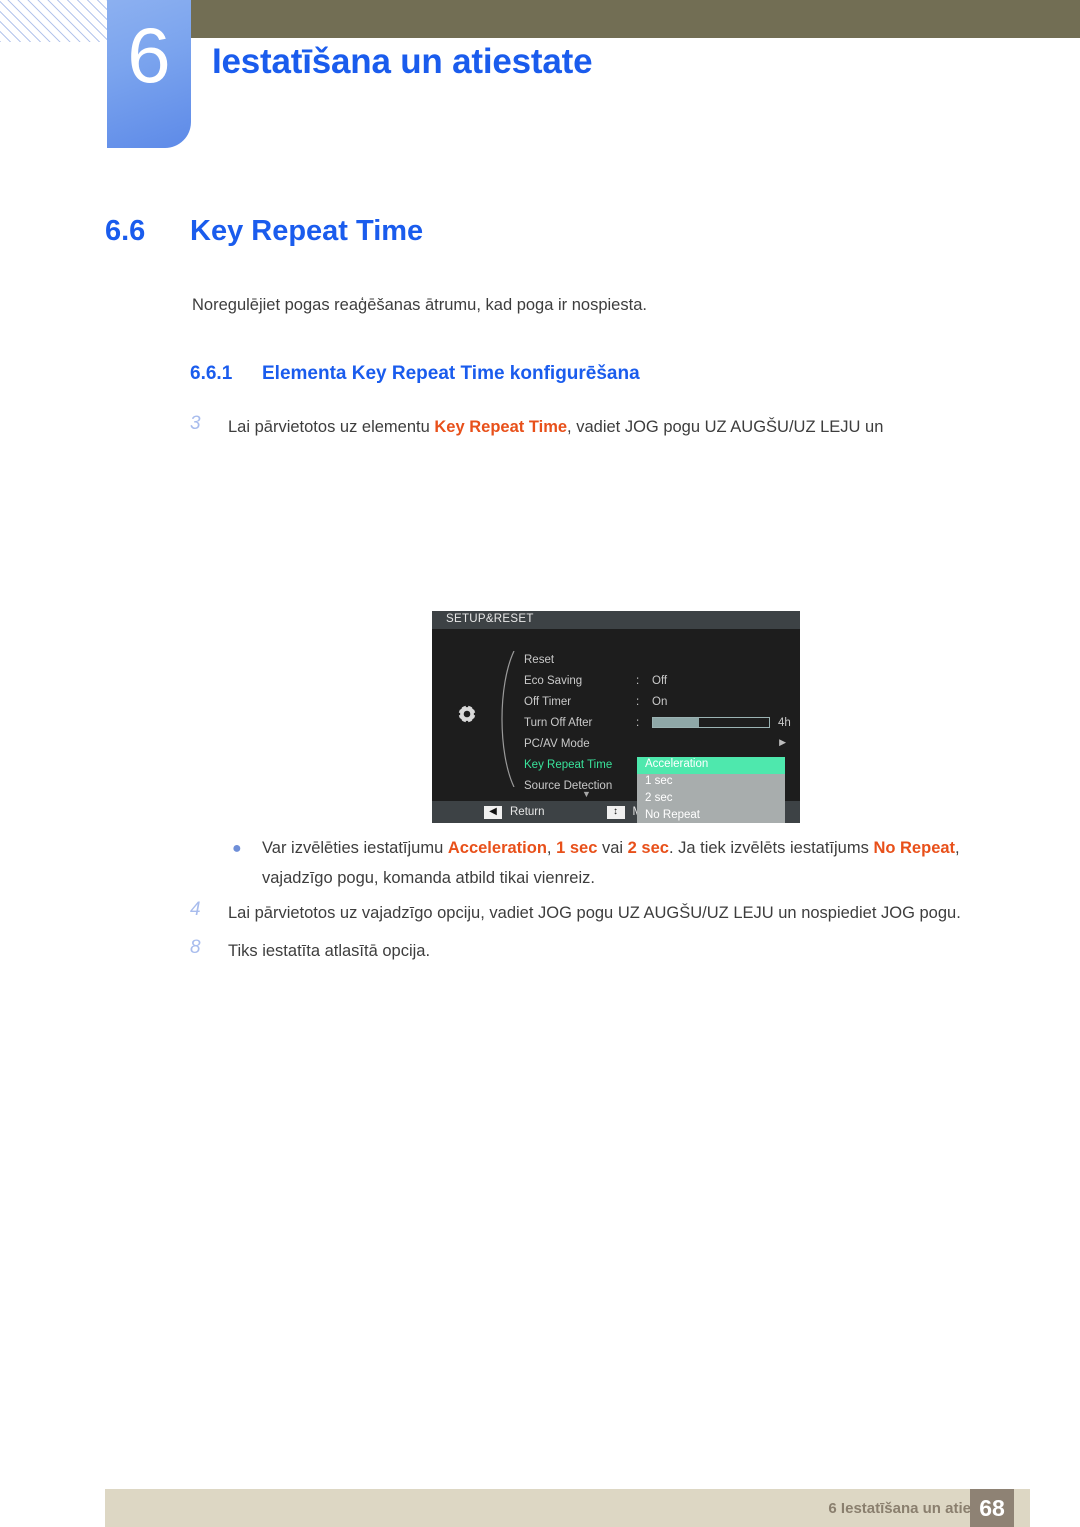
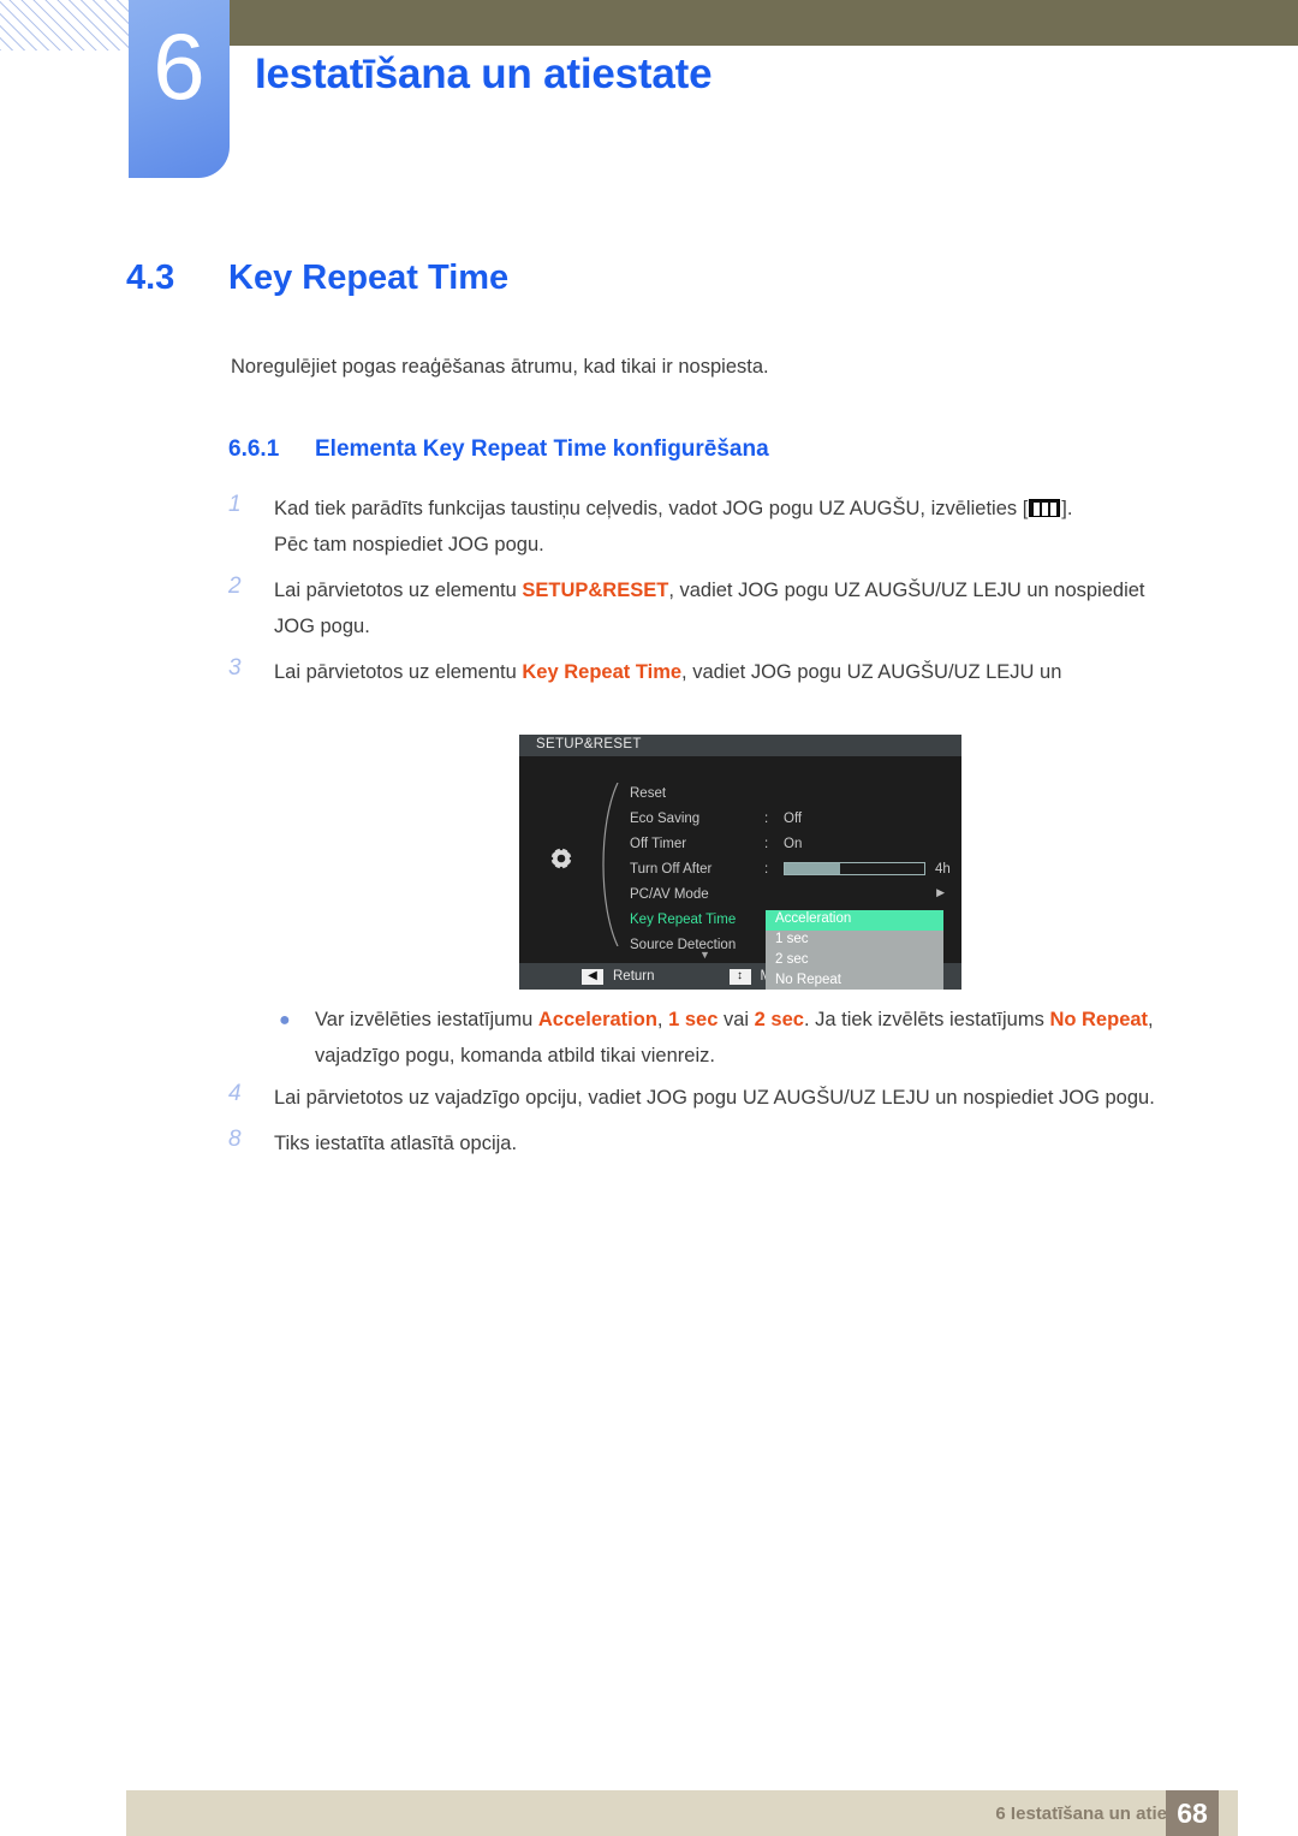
  6
  Iestatīšana un atiestate
- 6.6
+ 4.3
  Key Repeat Time
- Noregulējiet pogas reaģēšanas ātrumu, kad poga ir nospiesta.
+ Noregulējiet pogas reaģēšanas ātrumu, kad tikai ir nospiesta.
  6.6.1
  Elementa Key Repeat Time konfigurēšana
+ 1
+ Kad tiek parādīts funkcijas taustiņu ceļvedis, vadot JOG pogu UZ AUGŠU, izvēlieties [ ].
+ Pēc tam nospiediet JOG pogu.
+ 2
+ Lai pārvietotos uz elementu SETUP&RESET, vadiet JOG pogu UZ AUGŠU/UZ LEJU un nospiediet
+ JOG pogu.
  3
  Lai pārvietotos uz elementu Key Repeat Time, vadiet JOG pogu UZ AUGŠU/UZ LEJU un
  SETUP&RESET
  Reset
  Eco Saving
  :
  Off
  Off Timer
  :
  On
  Turn Off After
  :
  4h
  PC/AV Mode
  Key Repeat Time
  Source Detection
  ▶
  ▼
  Acceleration
  1 sec
  2 sec
  No Repeat
  ◀
  Return
  ↕
  ●
  Var izvēlēties iestatījumu Acceleration, 1 sec vai 2 sec. Ja tiek izvēlēts iestatījums No Repeat,
  vajadzīgo pogu, komanda atbild tikai vienreiz.
  4
  Lai pārvietotos uz vajadzīgo opciju, vadiet JOG pogu UZ AUGŠU/UZ LEJU un nospiediet JOG pogu.
  8
  Tiks iestatīta atlasītā opcija.
  6 Iestatīšana un atie
  68
